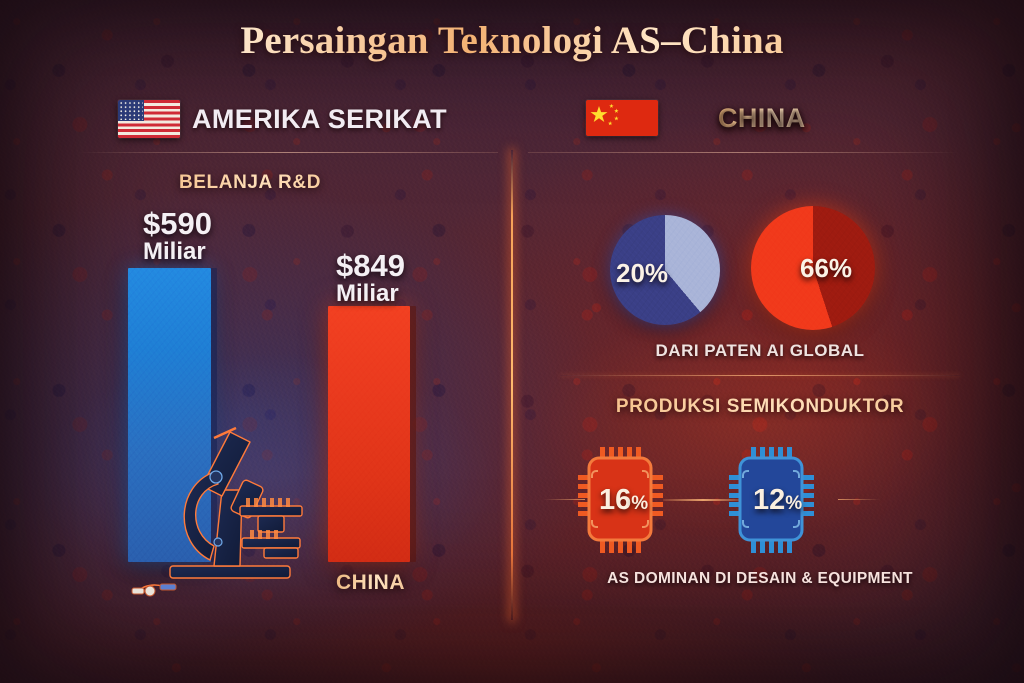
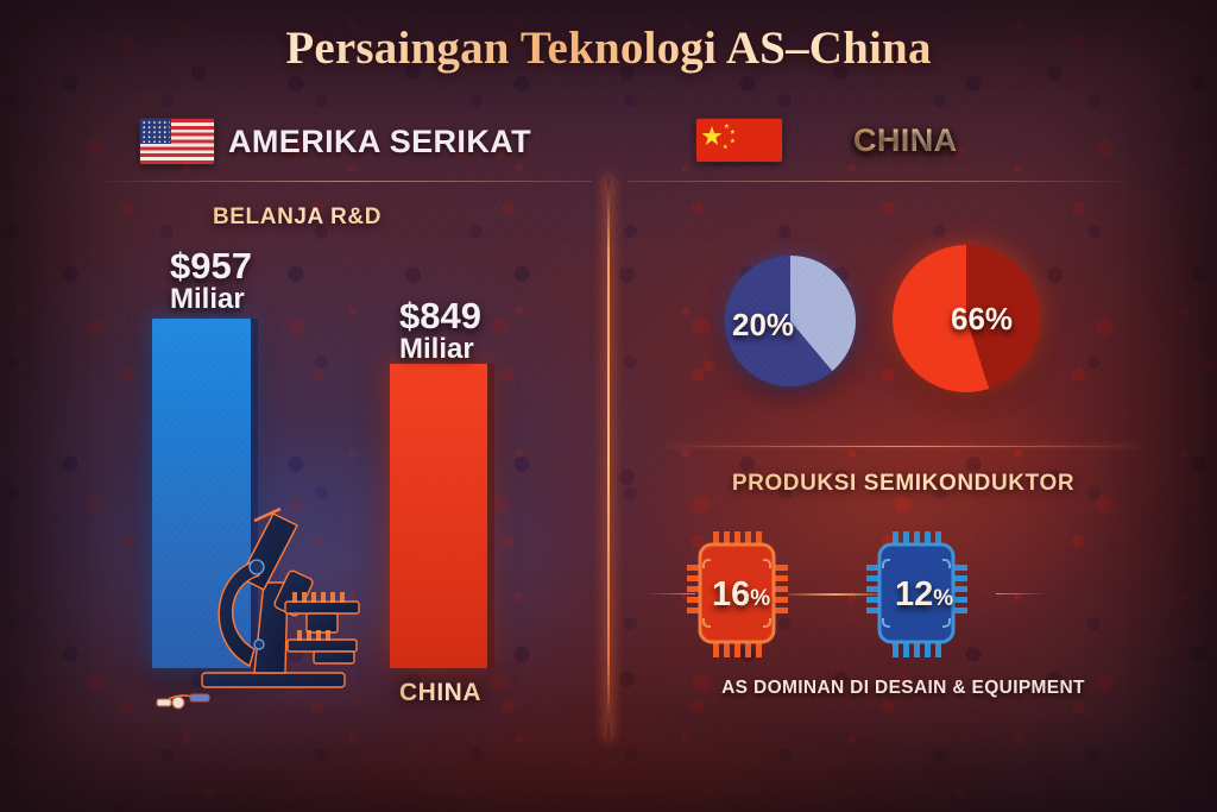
  Persaingan Teknologi AS–China
  AMERIKA SERIKAT
  CHINA
  BELANJA R&D
- $590
+ $957
  Miliar
  $849
  Miliar
  CHINA
  20%
  66%
- DARI PATEN AI GLOBAL
  PRODUKSI SEMIKONDUKTOR
  16%
  12%
  AS DOMINAN DI DESAIN & EQUIPMENT
